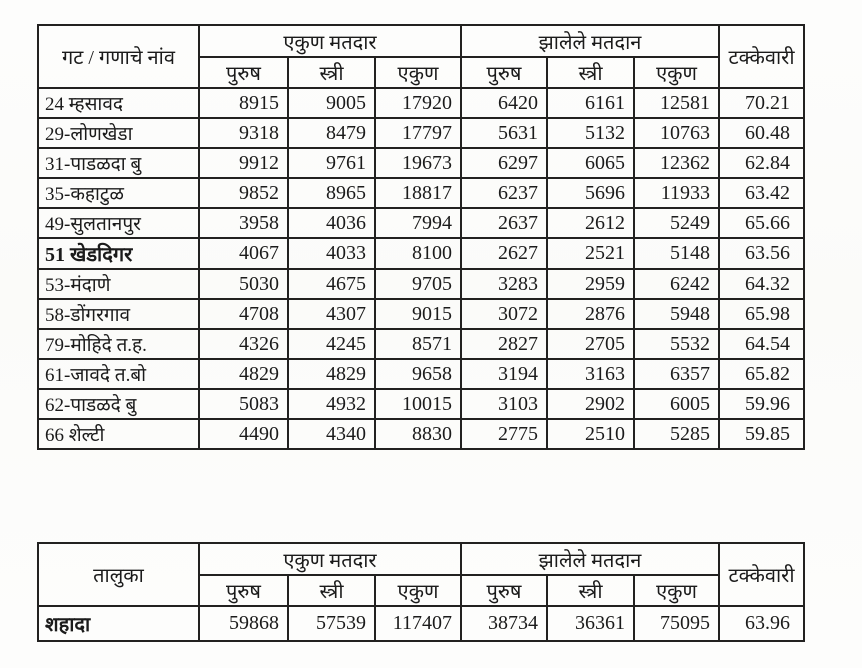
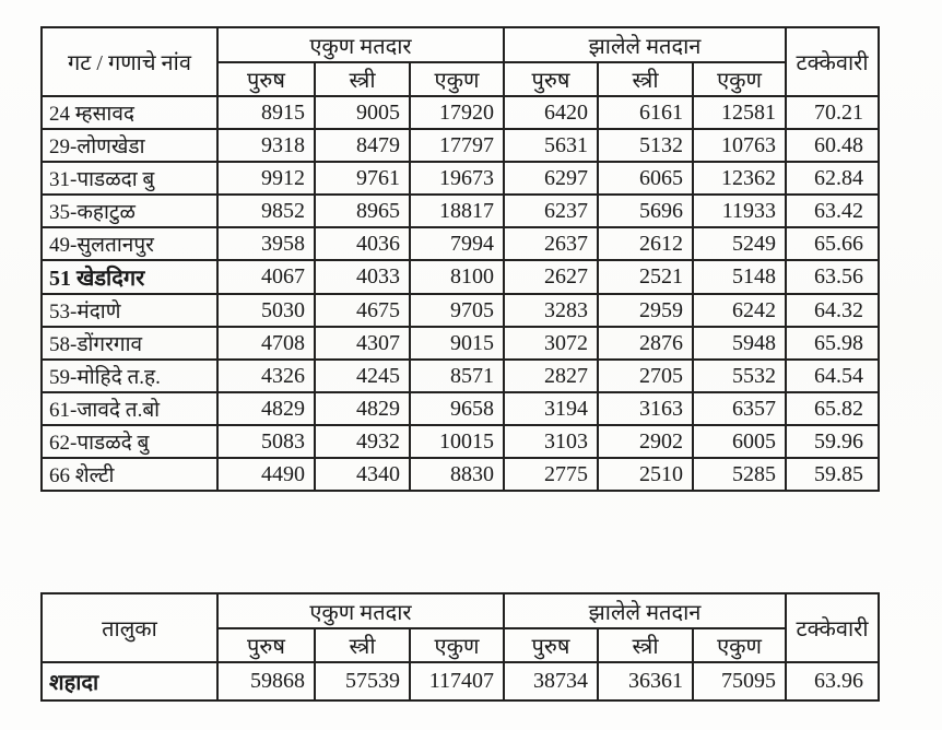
  गट / गणाचे नांव	एकुण मतदार	झालेले मतदान	टक्केवारी
  पुरुष	स्त्री	एकुण	पुरुष	स्त्री	एकुण
  24 म्हसावद	8915	9005	17920	6420	6161	12581	70.21
  29-लोणखेडा	9318	8479	17797	5631	5132	10763	60.48
  31-पाडळदा बु	9912	9761	19673	6297	6065	12362	62.84
  35-कहाटुळ	9852	8965	18817	6237	5696	11933	63.42
  49-सुलतानपुर	3958	4036	7994	2637	2612	5249	65.66
  51 खेडदिगर	4067	4033	8100	2627	2521	5148	63.56
  53-मंदाणे	5030	4675	9705	3283	2959	6242	64.32
  58-डोंगरगाव	4708	4307	9015	3072	2876	5948	65.98
- 79-मोहिदे त.ह.	4326	4245	8571	2827	2705	5532	64.54
+ 59-मोहिदे त.ह.	4326	4245	8571	2827	2705	5532	64.54
  61-जावदे त.बो	4829	4829	9658	3194	3163	6357	65.82
  62-पाडळदे बु	5083	4932	10015	3103	2902	6005	59.96
  66 शेल्टी	4490	4340	8830	2775	2510	5285	59.85
  तालुका	एकुण मतदार	झालेले मतदान	टक्केवारी
  पुरुष	स्त्री	एकुण	पुरुष	स्त्री	एकुण
  शहादा	59868	57539	117407	38734	36361	75095	63.96
